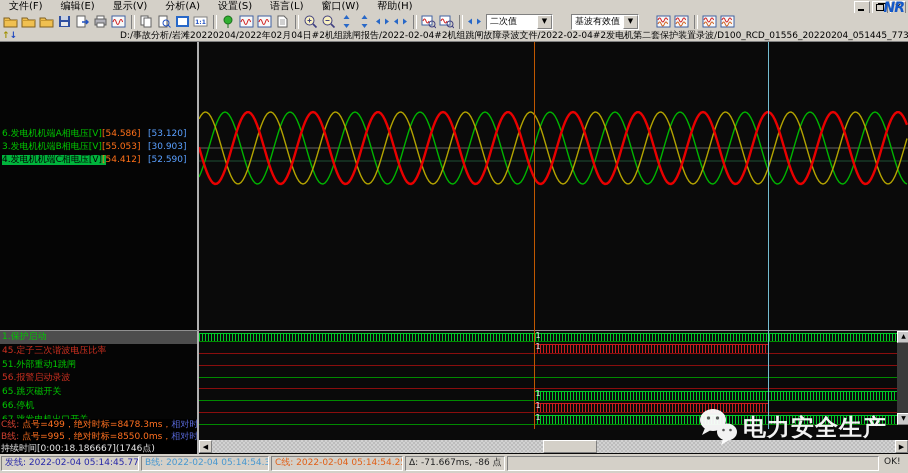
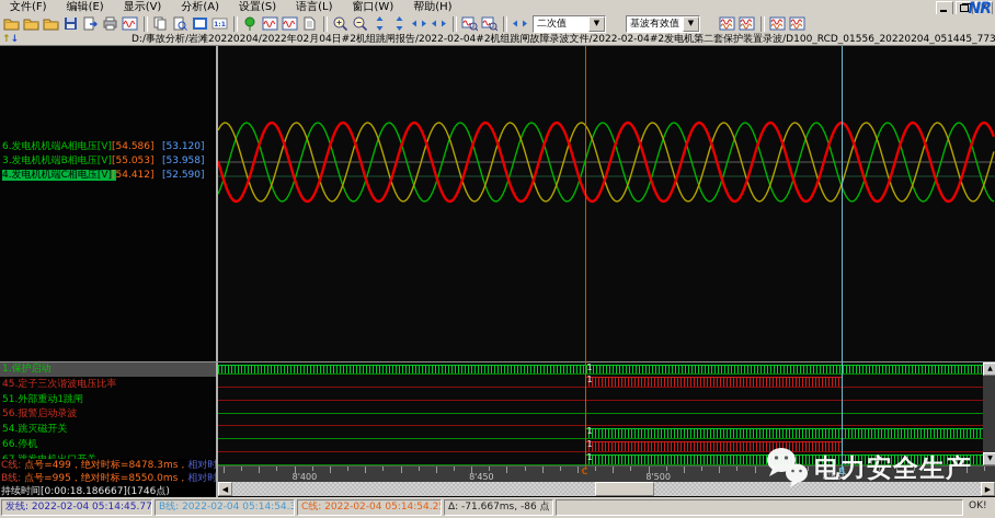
  文件(F) 编辑(E) 显示(V) 分析(A) 设置(S) 语言(L) 窗口(W) 帮助(H)
  ×
  二次值
  ▼
  基波有效值
  ▼
  NR
  ↑↓
  D:/事故分析/岩滩20220204/2022年02月04日#2机组跳闸报告/2022-02-04#2机组跳闸故障录波文件/2022-02-04#2发电机第二套保护装置录波/D100_RCD_01556_20220204_051445_773
  6.发电机机端A相电压[V]
  [54.586]
  [53.120]
  3.发电机机端B相电压[V]
  [55.053]
- [30.903]
+ [53.958]
  4.发电机机端C相电压[V]
  [54.412]
  [52.590]
  1.保护启动
  45.定子三次谐波电压比率
  51.外部重动1跳闸
  56.报警启动录波
- 65.跳灭磁开关
+ 54.跳灭磁开关
  66.停机
  C线: 点号=499，绝对时标=8478.3ms，相对时
  B线: 点号=995，绝对时标=8550.0ms，相对时
  持续时间[0:00:18.186667](1746点)
  1
  1
  1
  1
  1
+ 8'400
+ 8'450
+ 8'500
+ 8'550
+ C
+ B
  ◀
  ▶
  发线: 2022-02-04 05:14:45.77
  B线: 2022-02-04 05:14:54.3
  C线: 2022-02-04 05:14:54.2
  Δ: -71.667ms, -86 点
  OK!
  电力安全生产
